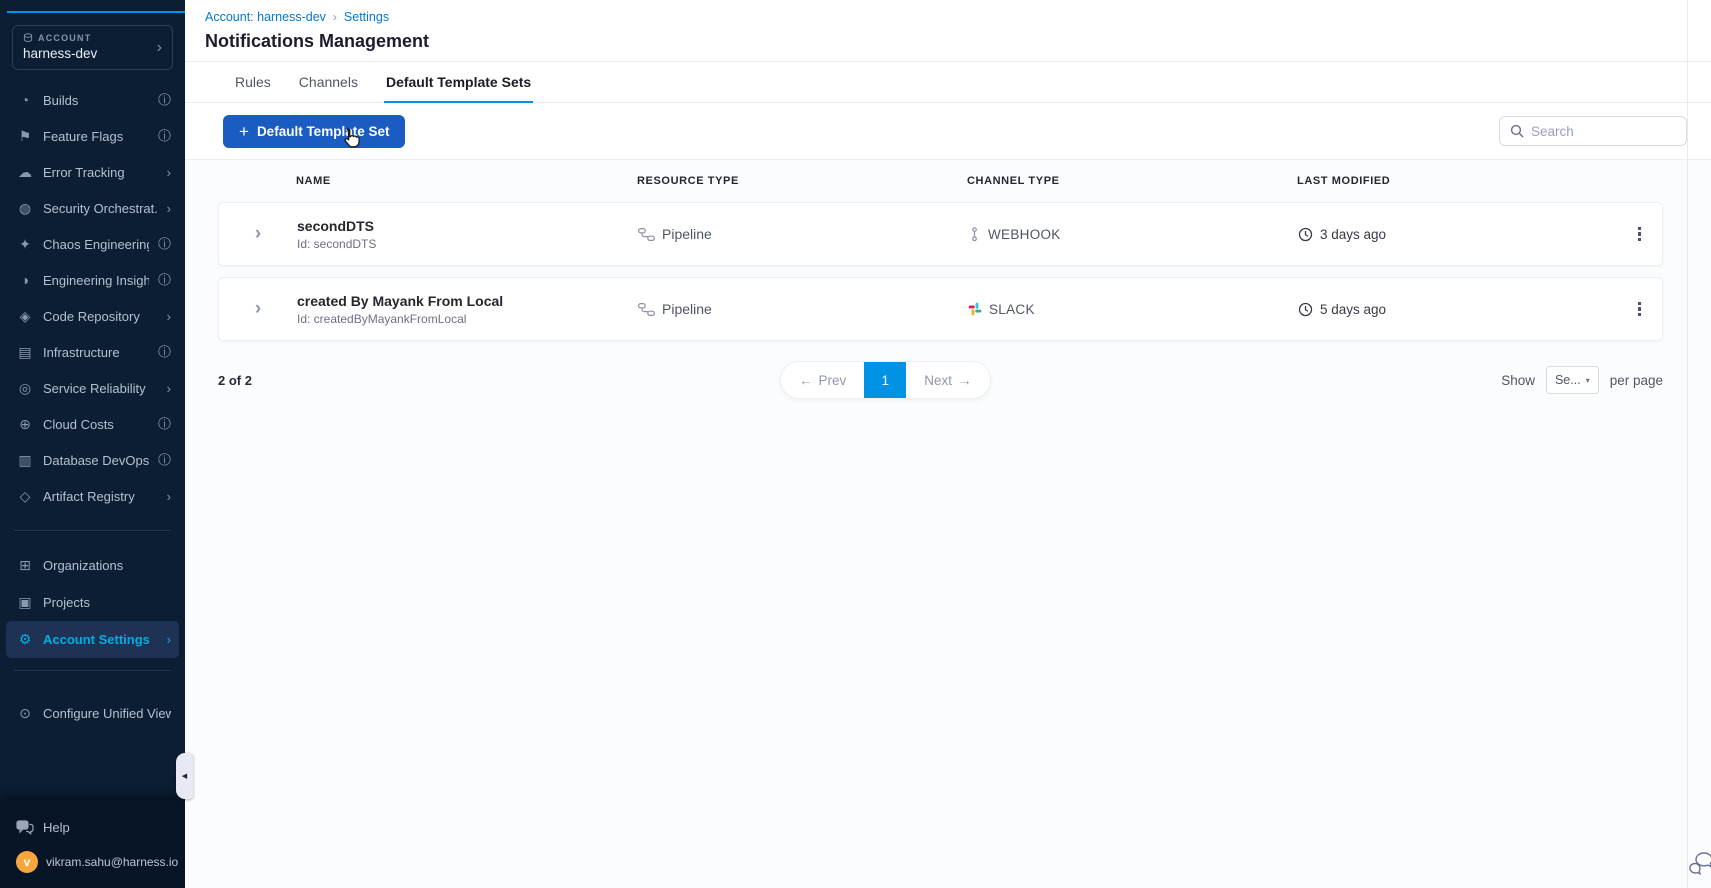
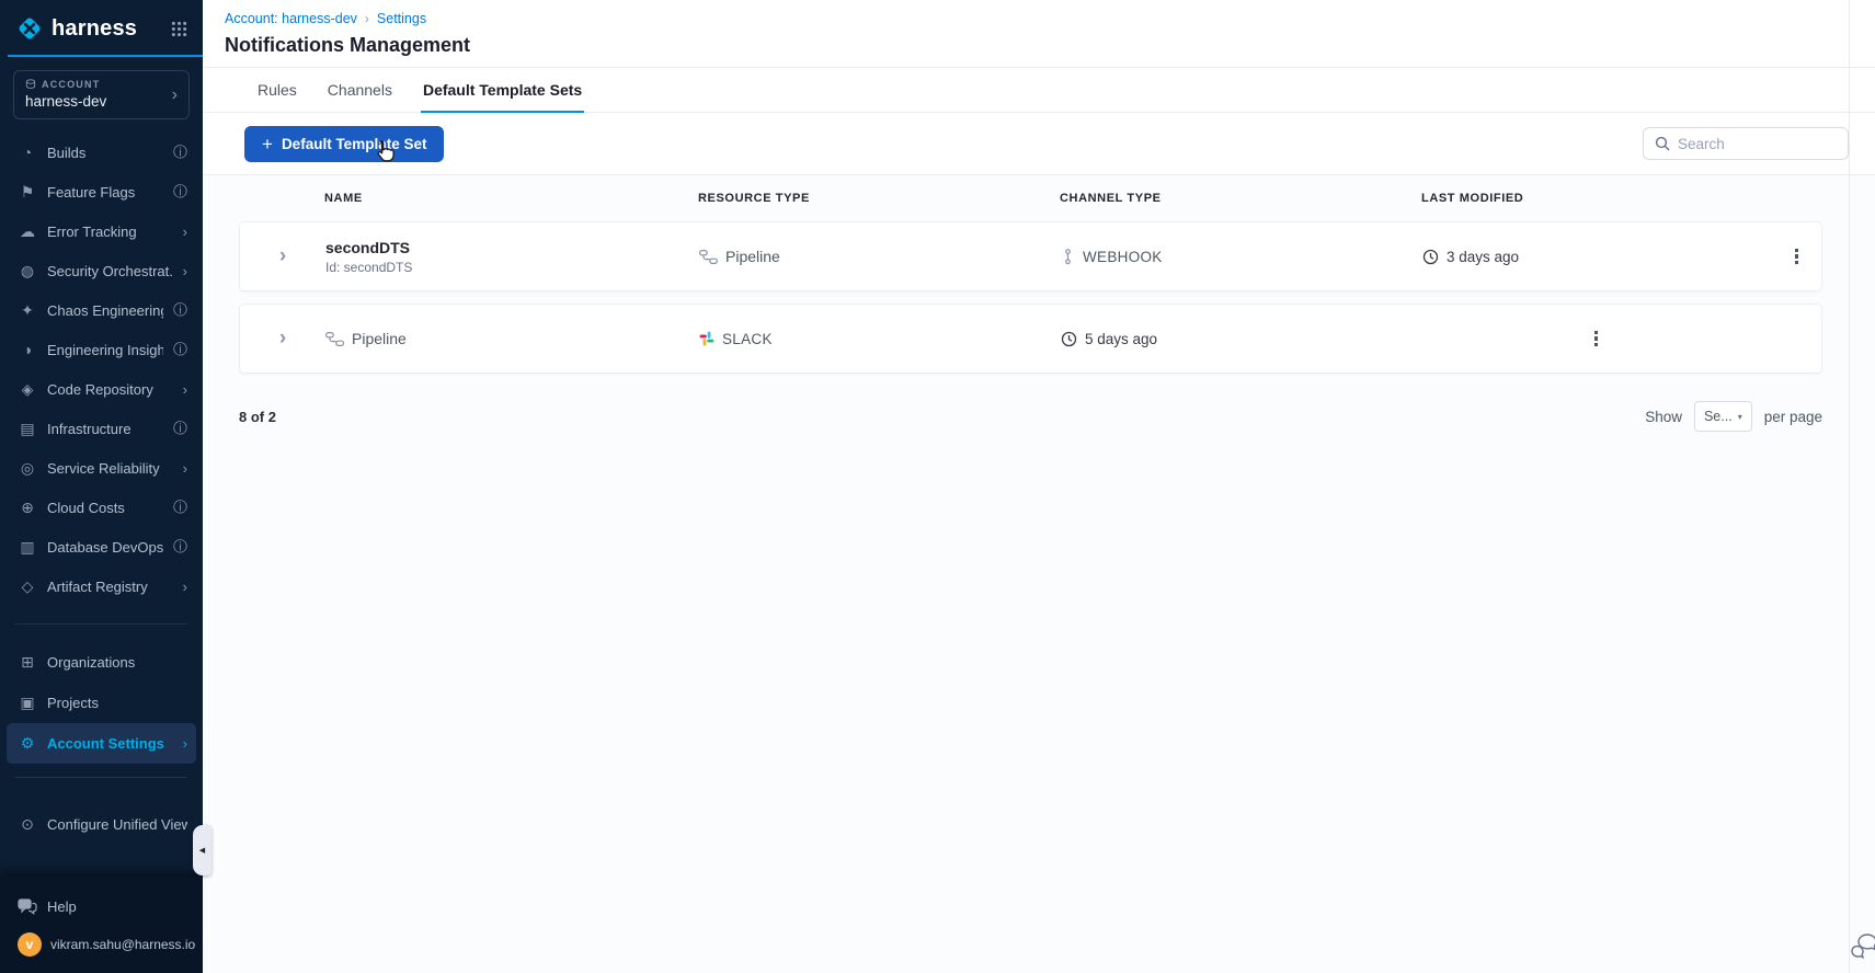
+ harness
  ACCOUNT
  harness-dev
  ›
  ◔
  Builds
  ⓘ
  ⚑
  Feature Flags
  ⓘ
  ☁
  Error Tracking
  ›
  ◍
  Security Orchestrat.
  ›
  ✦
  Chaos Engineerin
  ⓘ
  ◑
  Engineering Insigh
  ⓘ
  ◈
  Code Repository
  ›
  ▤
  Infrastructure
  ⓘ
  ◎
  Service Reliability
  ›
  ⊕
  Cloud Costs
  ⓘ
  ▥
  Database DevOps
  ⓘ
  ◇
  Artifact Registry
  ›
  ⊞
  Organizations
  ▣
  Projects
  ⚙
  Account Settings
  ›
  ⊙
  Configure Unified View
  Help
  v
  vikram.sahu@harness.io
  Account: harness-dev
  ›
  Settings
  Notifications Management
  Rules
  Channels
  Default Template Sets
  +
  Default Templte Set
  Search
  NAME
  RESOURCE TYPE
  CHANNEL TYPE
  LAST MODIFIED
  ›
  secondDTS
  Id: secondDTS
  Pipeline
  WEBHOOK
  3 days ago
  ›
- created By Mayank From Local
- Id: createdByMayankFromLocal
  Pipeline
  SLACK
  5 days ago
- 2 of 2
+ 8 of 2
- ←
- Prev
- 1
- Next
- →
  Show
  Se...
  ▾
  per page
